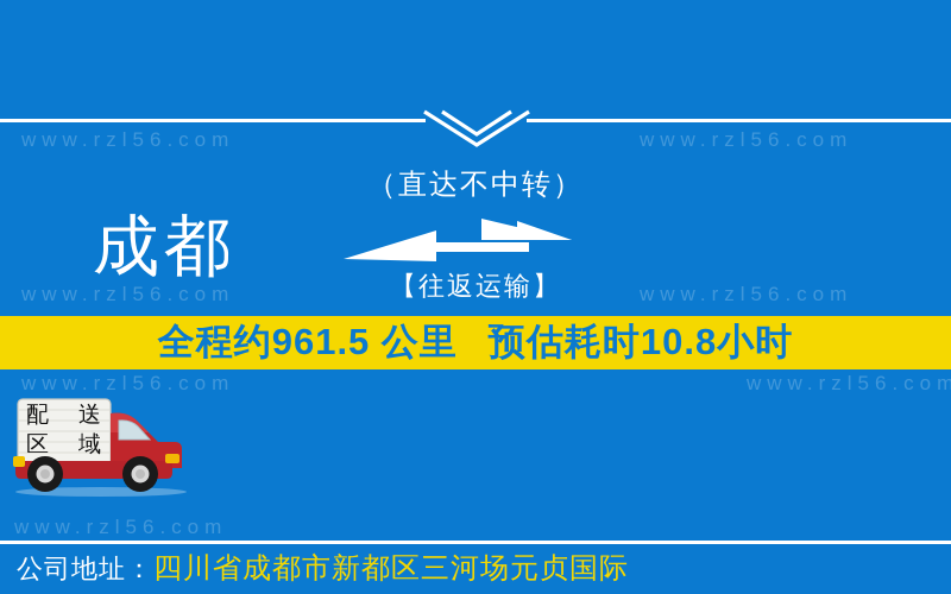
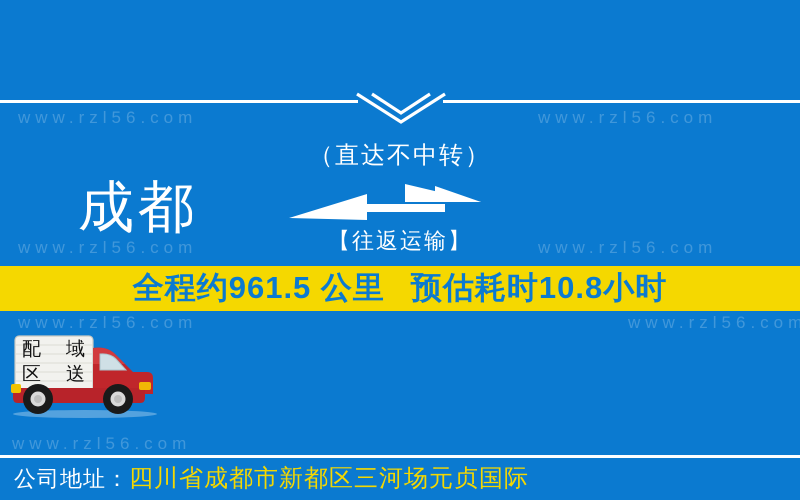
  www.rzl56.com
  www.rzl56.com
  www.rzl56.com
  www.rzl56.com
  www.rzl56.com
  www.rzl56.com
  www.rzl56.com
  （直达不中转）
  成都
  【往返运输】
  全程约961.5 公里
  预估耗时10.8小时
  配
- 送
+ 域
  区
- 域
+ 送
  公司地址：
  四川省成都市新都区三河场元贞国际
